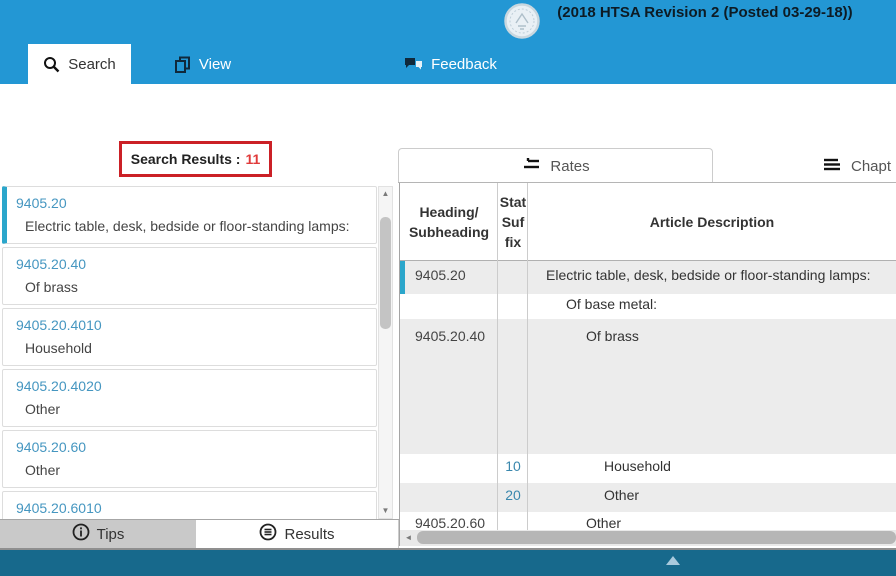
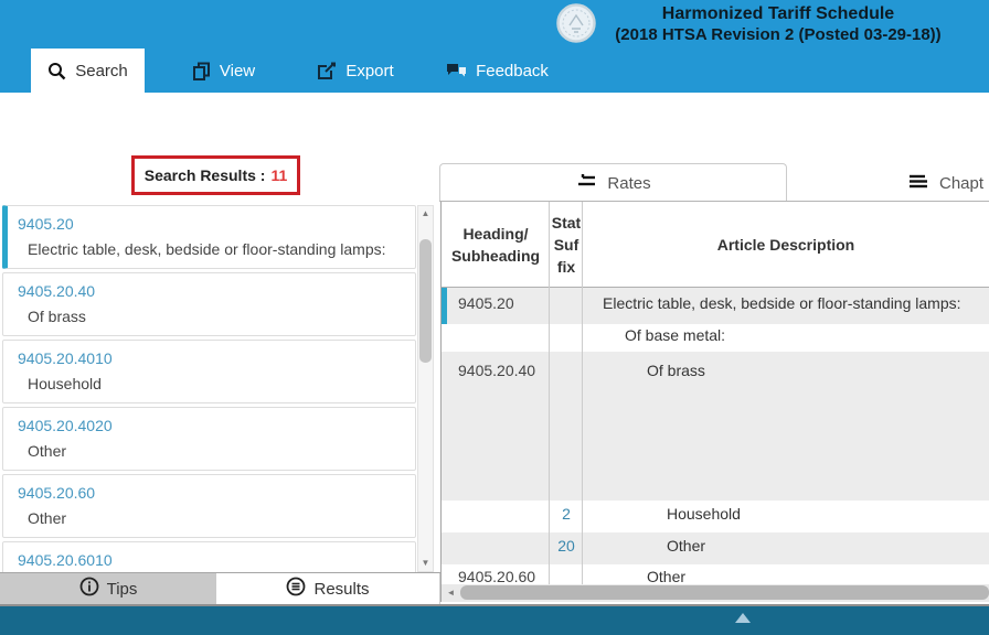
+ Harmonized Tariff Schedule
  (2018 HTSA Revision 2 (Posted 03-29-18))
  Search
  View
+ Export
  Feedback
  Search Results :
  11
  9405.20
  Electric table, desk, bedside or floor-standing lamps:
  9405.20.40
  Of brass
  9405.20.4010
  Household
  9405.20.4020
  Other
  9405.20.60
  Other
  9405.20.6010
  ▲
  ▼
  Tips
  Results
  Rates
  Chapt
  Heading/
  Subheading
  Stat
  Suf
  fix
  Article Description
  9405.20
  Electric table, desk, bedside or floor-standing lamps:
  Of base metal:
  9405.20.40
  Of brass
- 10
+ 2
  Household
  20
  Other
  9405.20.60
  Other
  ◄
